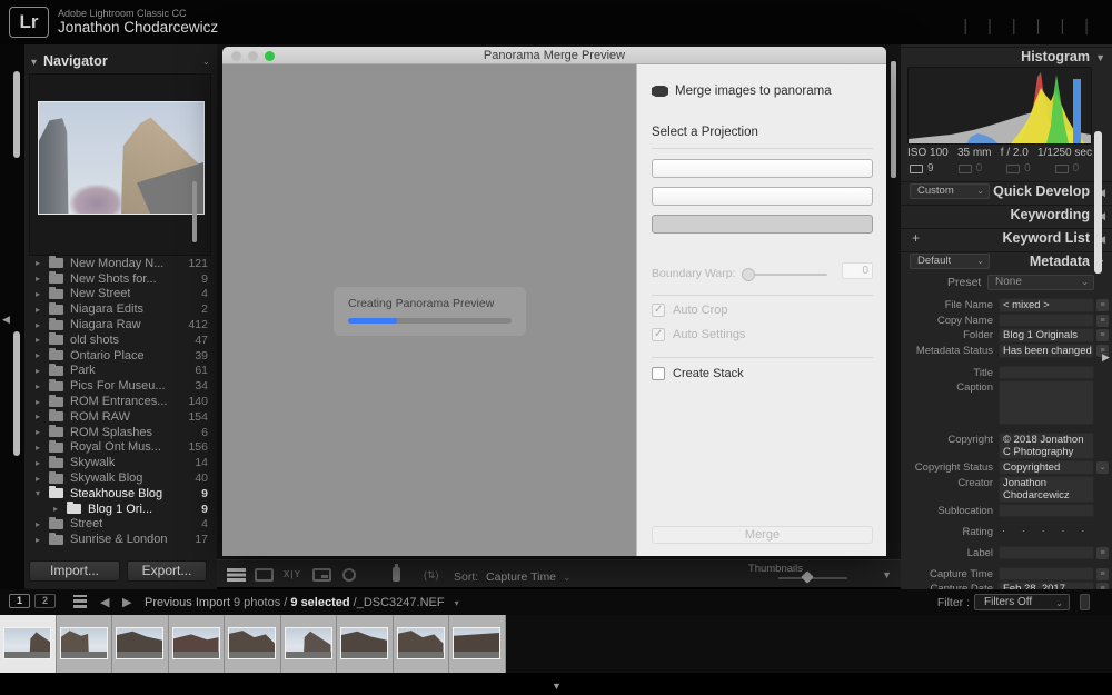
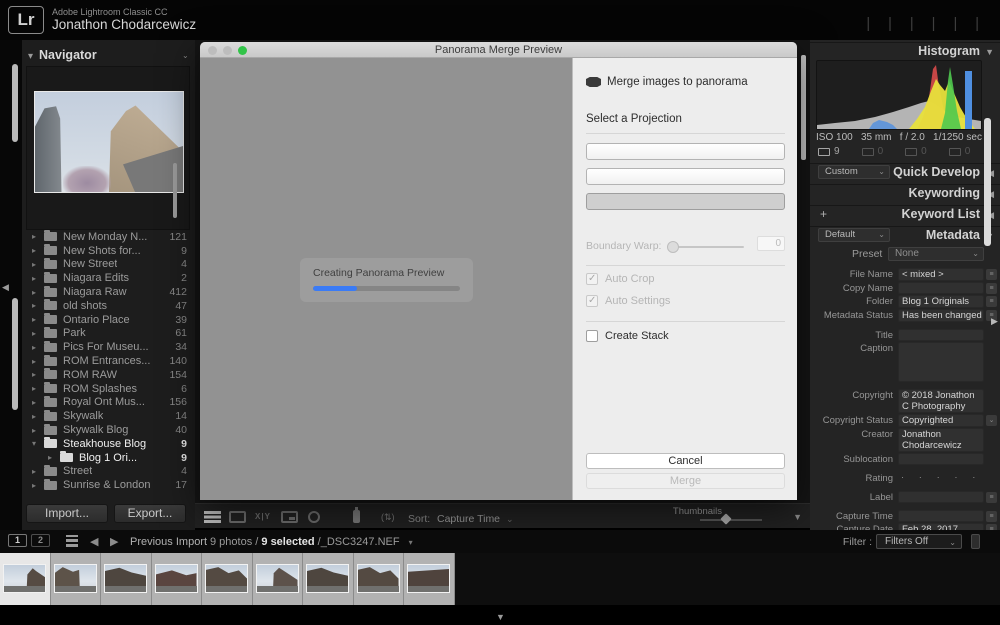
  Lr
  Adobe Lightroom Classic CC
  Jonathon Chodarcewicz
  ◀
  Navigator
  New Monday N...
  121
  New Shots for...
  9
  New Street
  4
  Niagara Edits
  2
  Niagara Raw
  412
  old shots
  47
  Ontario Place
  39
  Park
  61
  Pics For Museu...
  34
  ROM Entrances...
  140
  ROM RAW
  154
  ROM Splashes
  6
  Royal Ont Mus...
  156
  Skywalk
  14
  Skywalk Blog
  40
  Steakhouse Blog
  9
  Blog 1 Ori...
  9
  Street
  4
  Sunrise & London
  17
  Import...
  Export...
  X|Y
  (⇅)
  Sort:
  Capture Time
  Thumbnails
  ▼
  Panorama Merge Preview
  Creating Panorama Preview
  Merge images to panorama
  Select a Projection
  Boundary Warp:
  0
  Auto Crop
  Auto Settings
  Create Stack
+ Cancel
  Merge
  Histogram
  ▼
  ISO 100
  35 mm
  f / 2.0
  1/1250 sec
  9
  0
  0
  0
  Custom
  Quick Develop
  Keywording
  +
  Keyword List
  Default
  Metadata
  Preset
  None
  File Name
  < mixed >
  Copy Name
  Folder
  Blog 1 Originals
  Metadata Status
  Has been changed
  Title
  Caption
  Copyright
  © 2018 Jonathon C Photography
  Copyright Status
  Copyrighted
  Creator
  Jonathon Chodarcewicz
  Sublocation
  Rating
  · · · · ·
  Label
  Capture Time
  ▶
  1
  2
  ◀
  ▶
  Previous Import
  9 photos / 9 selected /_DSC3247.NEF
  Filter :
  Filters Off
  ▼
